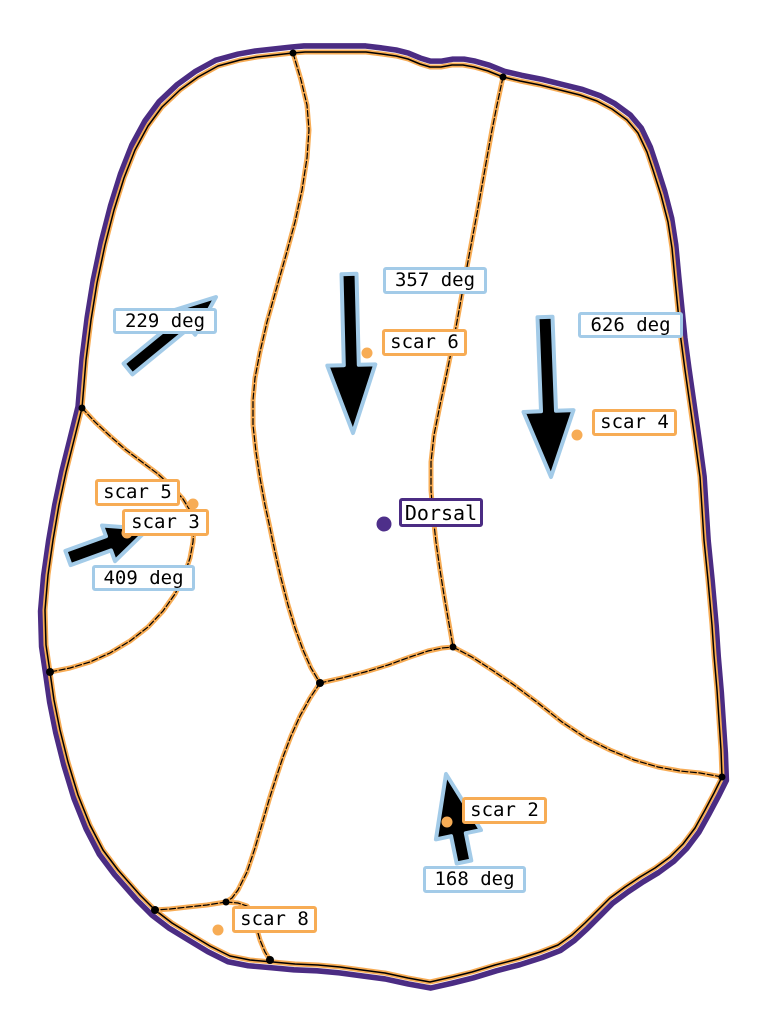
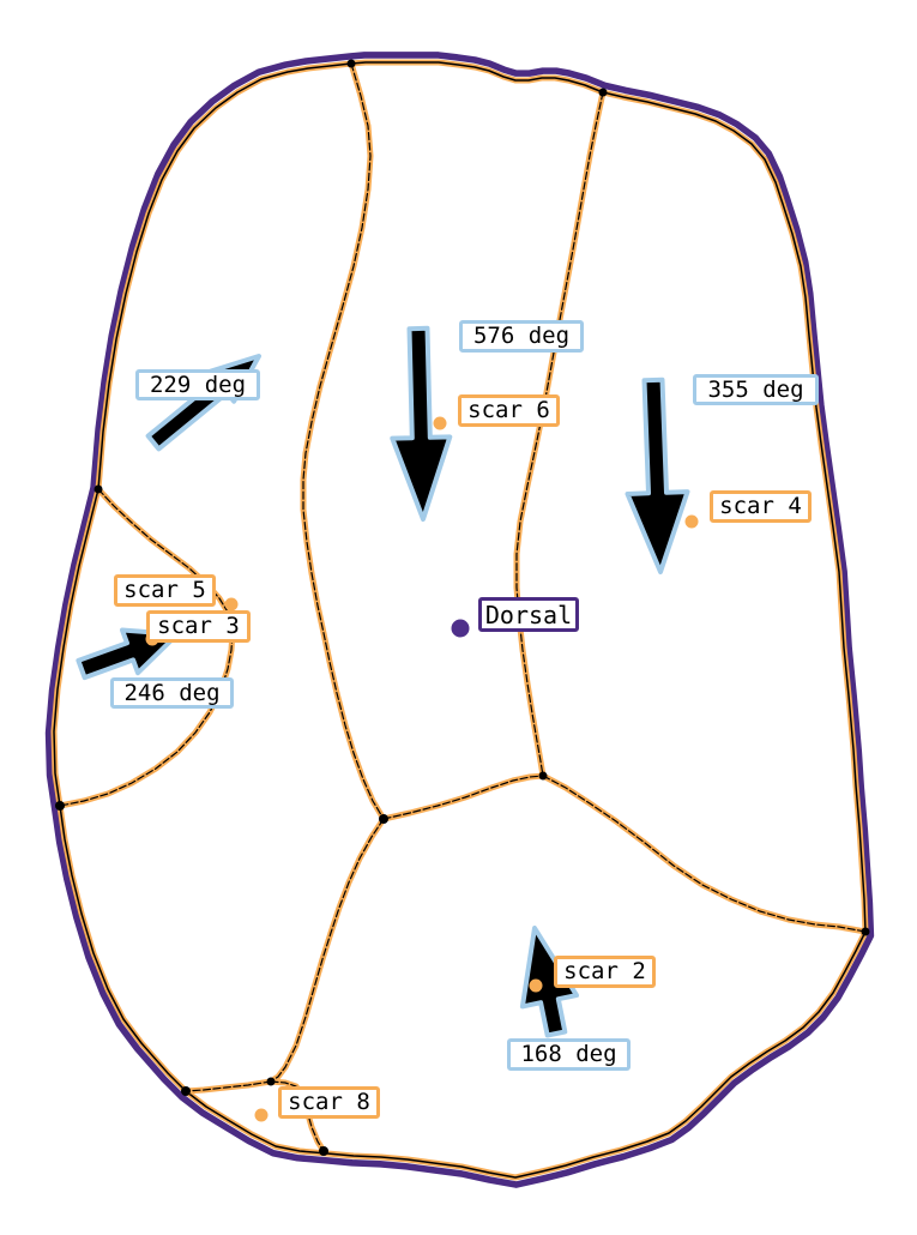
  229 deg
- 357 deg
+ 576 deg
  scar 6
- 626 deg
+ 355 deg
  scar 4
  scar 5
  scar 3
- 409 deg
+ 246 deg
  Dorsal
  scar 2
  168 deg
  scar 8
